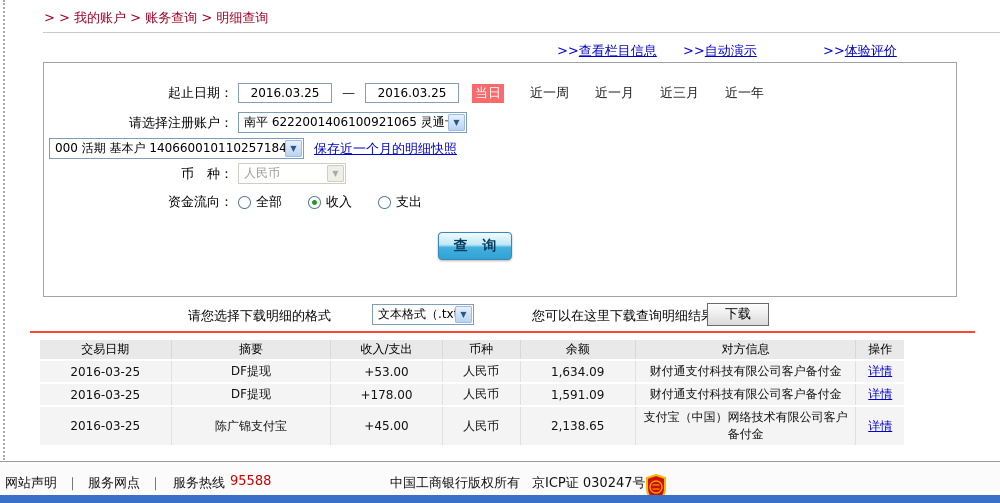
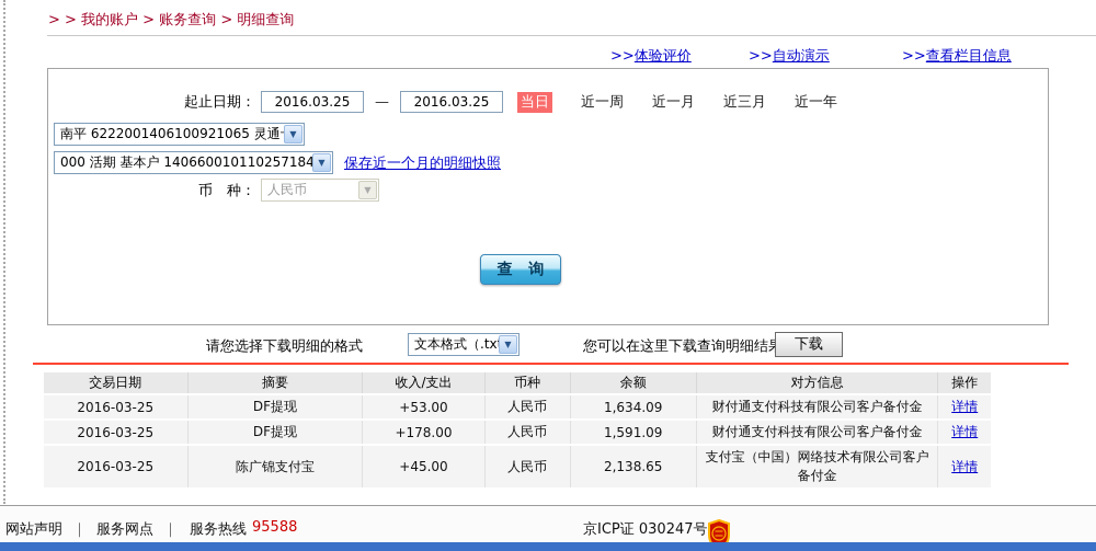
  > > 我的账户 > 账务查询 > 明细查询
- >>查看栏目信息
+ >>体验评价
  >>自动演示
- >>体验评价
+ >>查看栏目信息
  起止日期：
  2016.03.25
  —
  2016.03.25
  当日
  近一周
  近一月
  近三月
  近一年
- 请选择注册账户：
  南平 6222001406100921065 灵通
  ▼
  000 活期 基本户 140660010110257184
  ▼
  保存近一个月的明细快照
  币 种：
  人民币
  ▼
- 资金流向：
- 全部
- 收入
- 支出
  查 询
  请您选择下载明细的格式
  文本格式（.tx
  ▼
  您可以在这里下载查询明细结
  下载
  交易日期	摘要	收入/支出	币种	余额	对方信息	操作
  2016-03-25	DF提现	+53.00	人民币	1,634.09	财付通支付科技有限公司客户备付金	详情
  2016-03-25	DF提现	+178.00	人民币	1,591.09	财付通支付科技有限公司客户备付金	详情
  2016-03-25	陈广锦支付宝	+45.00	人民币	2,138.65	支付宝（中国）网络技术有限公司客户备付金	详情
  网站声明
  ｜
  服务网点
  ｜
  服务热线
  95588
- 中国工商银行版权所有
  京ICP证 030247号
